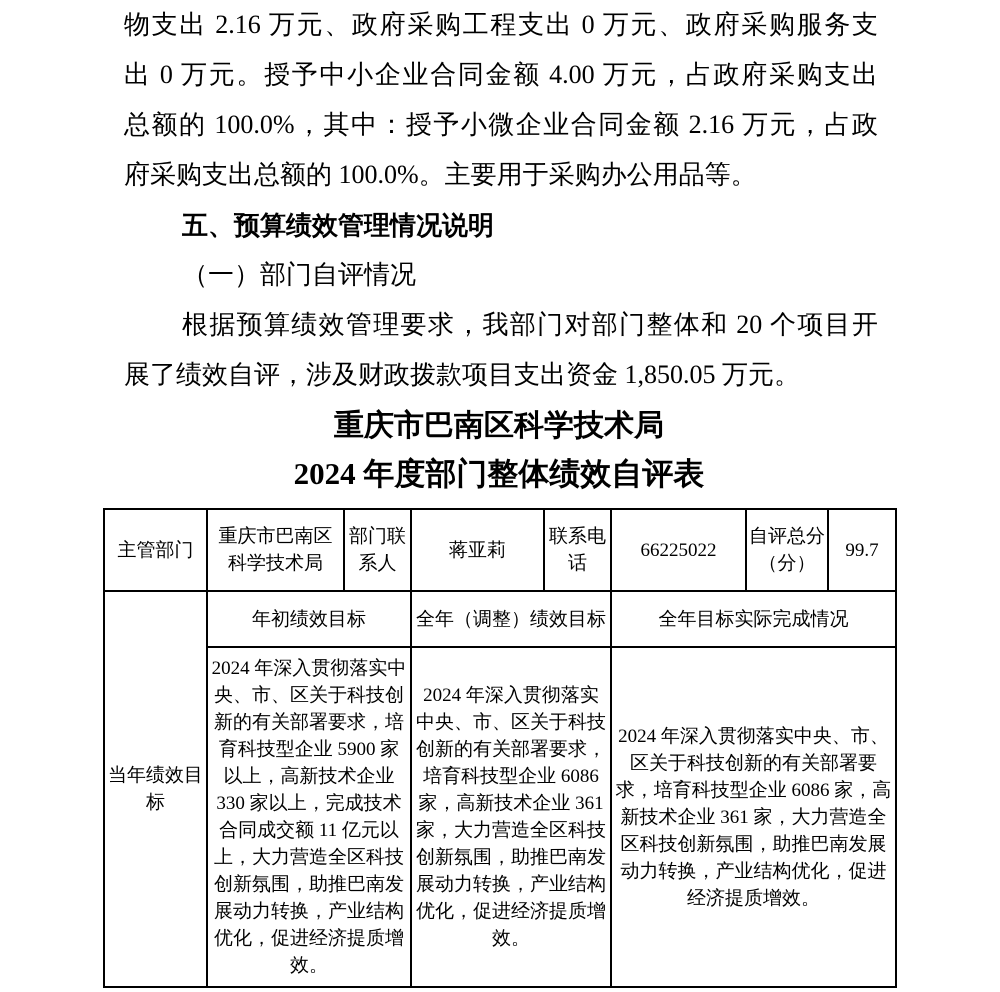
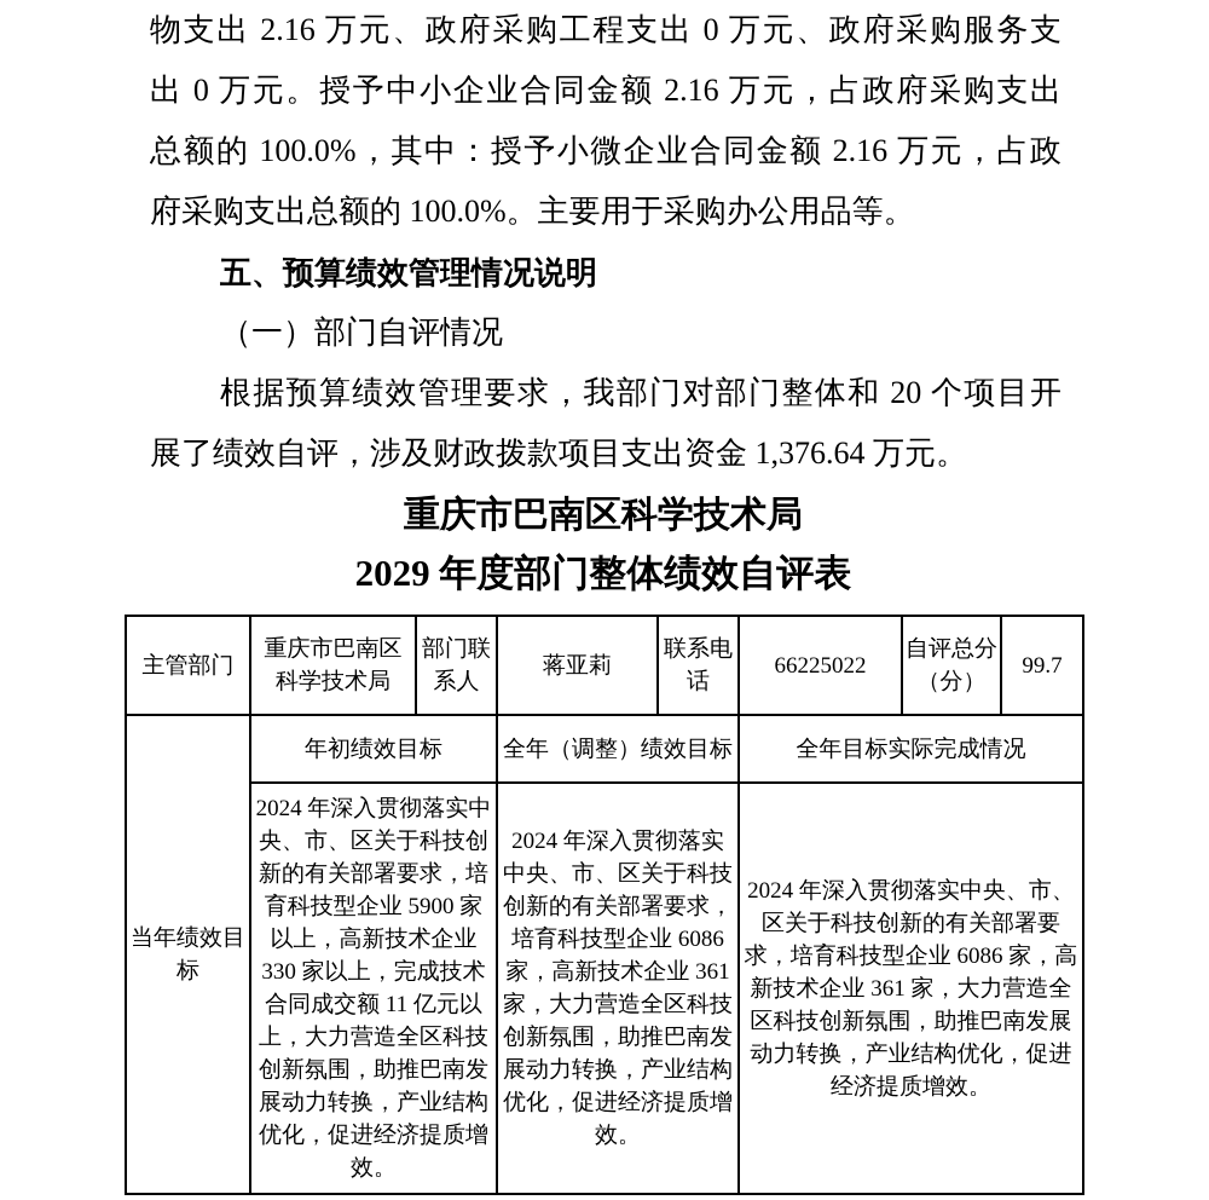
  物支出 2.16 万元、政府采购工程支出 0 万元、政府采购服务支
- 出 0 万元。授予中小企业合同金额 4.00 万元，占政府采购支出
+ 出 0 万元。授予中小企业合同金额 2.16 万元，占政府采购支出
  总额的 100.0%，其中：授予小微企业合同金额 2.16 万元，占政
  府采购支出总额的 100.0%。主要用于采购办公用品等。
  五、预算绩效管理情况说明
  （一）部门自评情况
  根据预算绩效管理要求，我部门对部门整体和 20 个项目开
- 展了绩效自评，涉及财政拨款项目支出资金 1,850.05 万元。
+ 展了绩效自评，涉及财政拨款项目支出资金 1,376.64 万元。
  重庆市巴南区科学技术局
- 2024 年度部门整体绩效自评表
+ 2029 年度部门整体绩效自评表
  主管部门	重庆市巴南区科学技术局	部门联系人	蒋亚莉	联系电话	66225022	自评总分（分）	99.7
  当年绩效目标	年初绩效目标	全年（调整）绩效目标	全年目标实际完成情况
  2024 年深入贯彻落实中央、市、区关于科技创新的有关部署要求，培育科技型企业 5900 家以上，高新技术企业 330 家以上，完成技术合同成交额 11 亿元以上，大力营造全区科技创新氛围，助推巴南发展动力转换，产业结构优化，促进经济提质增效。	2024 年深入贯彻落实中央、市、区关于科技创新的有关部署要求，培育科技型企业 6086 家，高新技术企业 361 家，大力营造全区科技创新氛围，助推巴南发展动力转换，产业结构优化，促进经济提质增效。	2024 年深入贯彻落实中央、市、区关于科技创新的有关部署要求，培育科技型企业 6086 家，高新技术企业 361 家，大力营造全区科技创新氛围，助推巴南发展动力转换，产业结构优化，促进经济提质增效。
